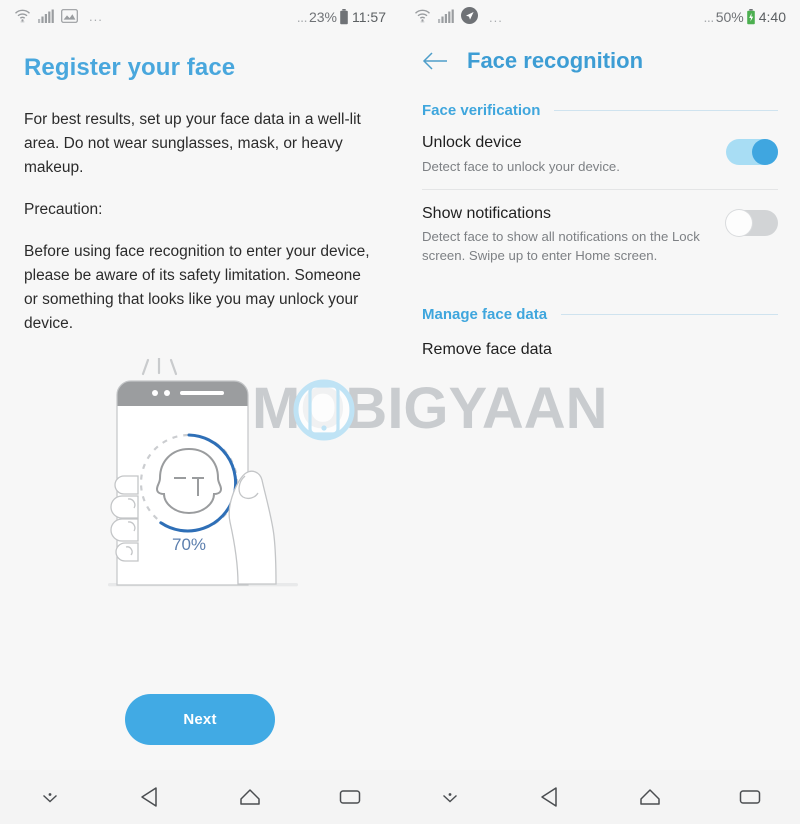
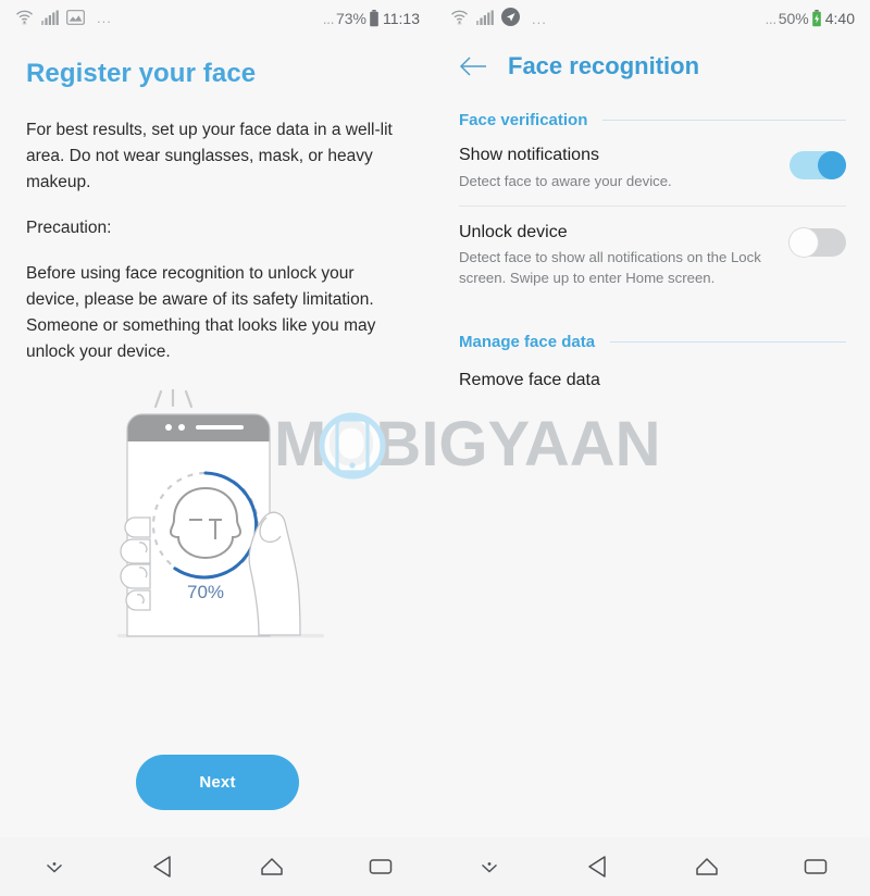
  ...
  ...
- 23%
+ 73%
- 11:57
+ 11:13
  Register your face
  For best results, set up your face data in a well-lit area. Do not wear sunglasses, mask, or heavy makeup.
  Precaution:
- Before using face recognition to enter your device, please be aware of its safety limitation. Someone or something that looks like you may unlock your device.
+ Before using face recognition to unlock your device, please be aware of its safety limitation. Someone or something that looks like you may unlock your device.
  70%
  Next
  ...
  ...
  50%
  4:40
  Face recognition
  Face verification
- Unlock device
+ Show notifications
- Detect face to unlock your device.
+ Detect face to aware your device.
- Show notifications
+ Unlock device
  Detect face to show all notifications on the Lock screen. Swipe up to enter Home screen.
  Manage face data
  Remove face data
  MOBIGYAAN
